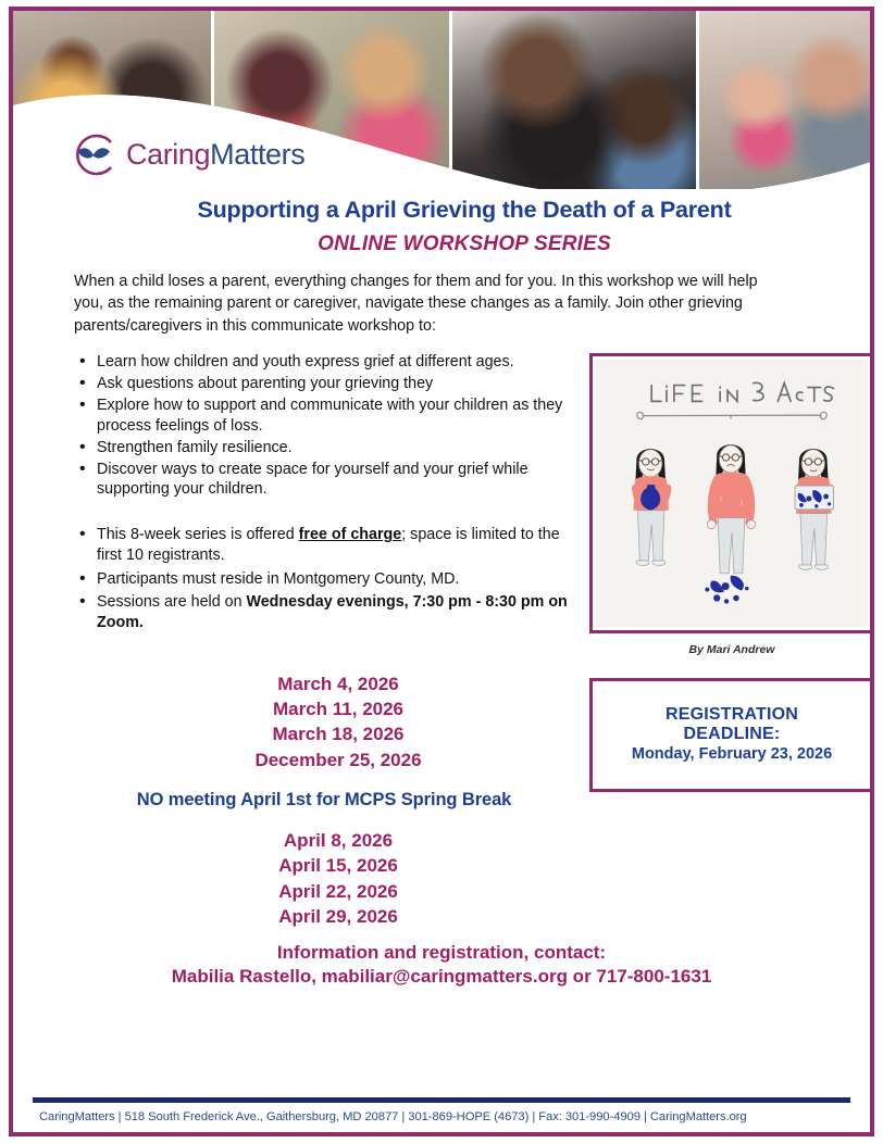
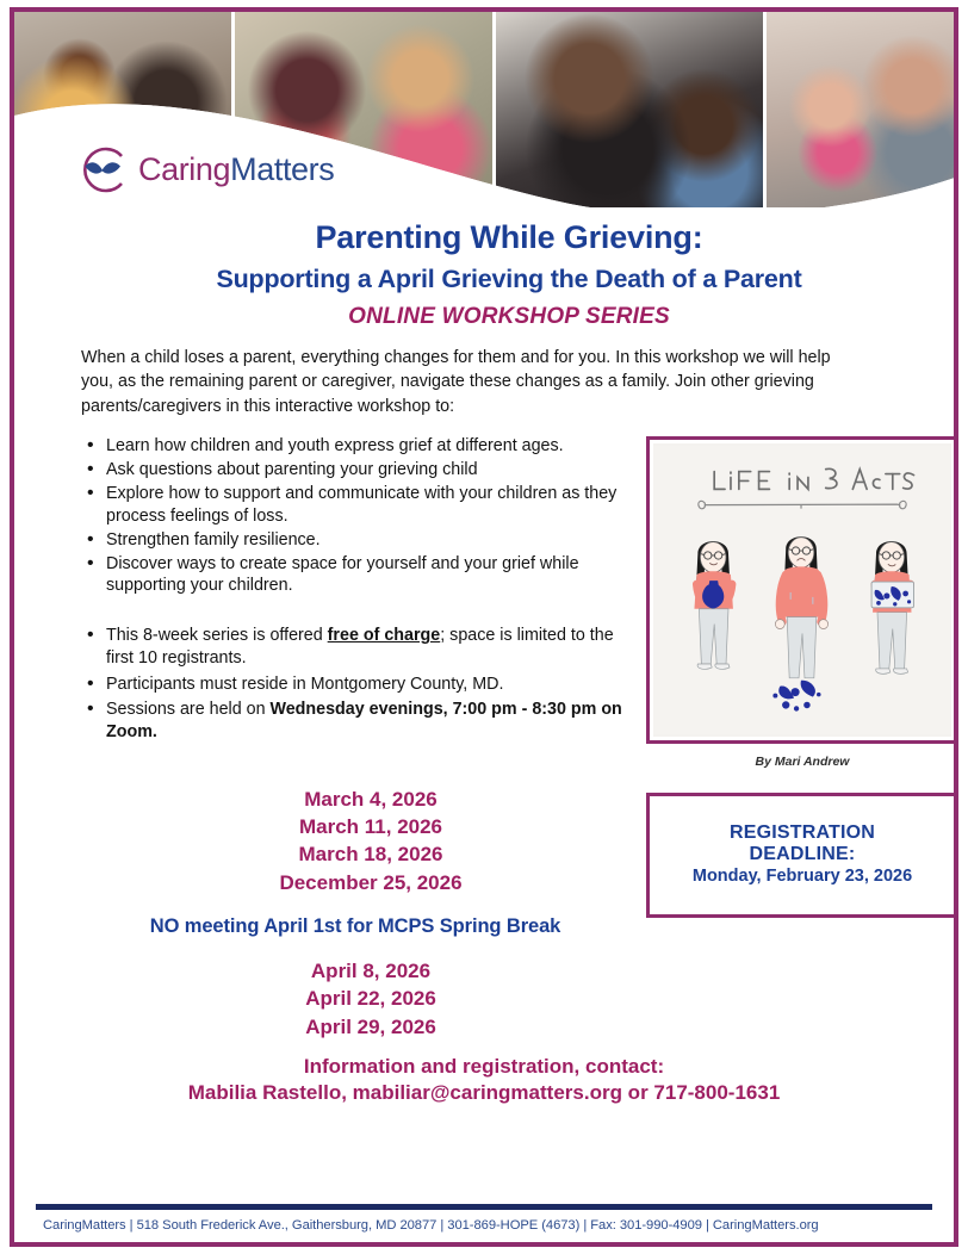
  CaringMatters
+ Parenting While Grieving:
  Supporting a April Grieving the Death of a Parent
  ONLINE WORKSHOP SERIES
- When a child loses a parent, everything changes for them and for you. In this workshop we will help you, as the remaining parent or caregiver, navigate these changes as a family. Join other grieving parents/caregivers in this communicate workshop to:
+ When a child loses a parent, everything changes for them and for you. In this workshop we will help you, as the remaining parent or caregiver, navigate these changes as a family. Join other grieving parents/caregivers in this interactive workshop to:
  Learn how children and youth express grief at different ages.
- Ask questions about parenting your grieving they
+ Ask questions about parenting your grieving child
  Explore how to support and communicate with your children as they process feelings of loss.
  Strengthen family resilience.
  Discover ways to create space for yourself and your grief while supporting your children.
  This 8-week series is offered free of charge; space is limited to the first 10 registrants.
  Participants must reside in Montgomery County, MD.
- Sessions are held on Wednesday evenings, 7:30 pm - 8:30 pm on Zoom.
+ Sessions are held on Wednesday evenings, 7:00 pm - 8:30 pm on Zoom.
  By Mari Andrew
  March 4, 2026
  March 11, 2026
  March 18, 2026
  December 25, 2026
  NO meeting April 1st for MCPS Spring Break
  April 8, 2026
- April 15, 2026
  April 22, 2026
  April 29, 2026
  REGISTRATION
  DEADLINE:
  Monday, February 23, 2026
  Information and registration, contact:
  Mabilia Rastello, mabiliar@caringmatters.org or 717-800-1631
  CaringMatters | 518 South Frederick Ave., Gaithersburg, MD 20877 | 301-869-HOPE (4673) | Fax: 301-990-4909 | CaringMatters.org
